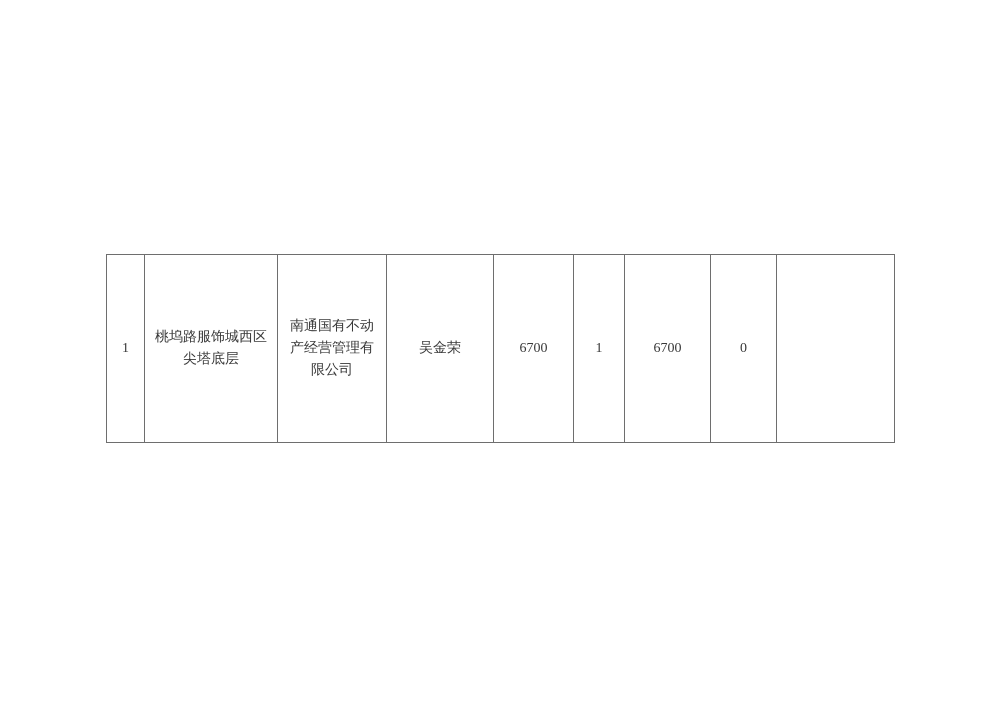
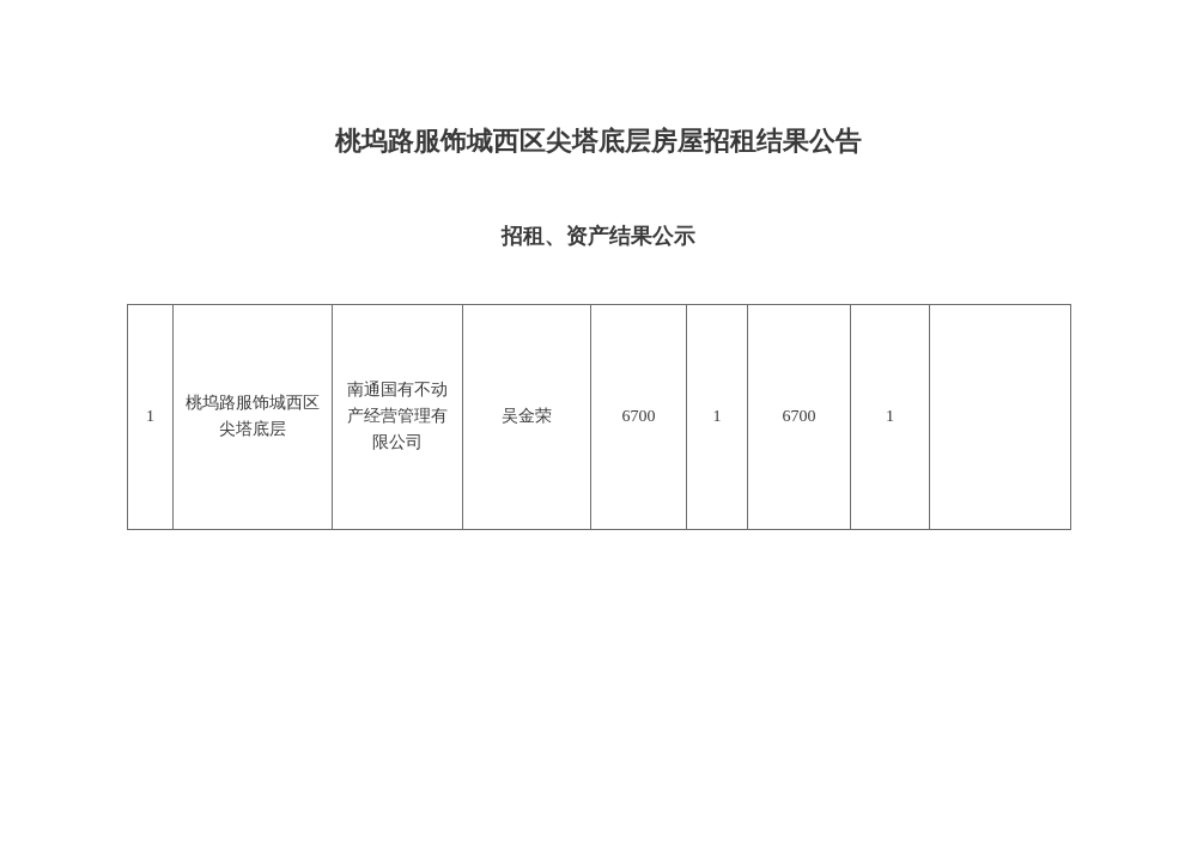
+ 桃坞路服饰城西区尖塔底层房屋招租结果公告
+ 招租、资产结果公示
- 1	桃坞路服饰城西区 尖塔底层	南通国有不动 产经营管理有 限公司	吴金荣	6700	1	6700	0
+ 1	桃坞路服饰城西区 尖塔底层	南通国有不动 产经营管理有 限公司	吴金荣	6700	1	6700	1
